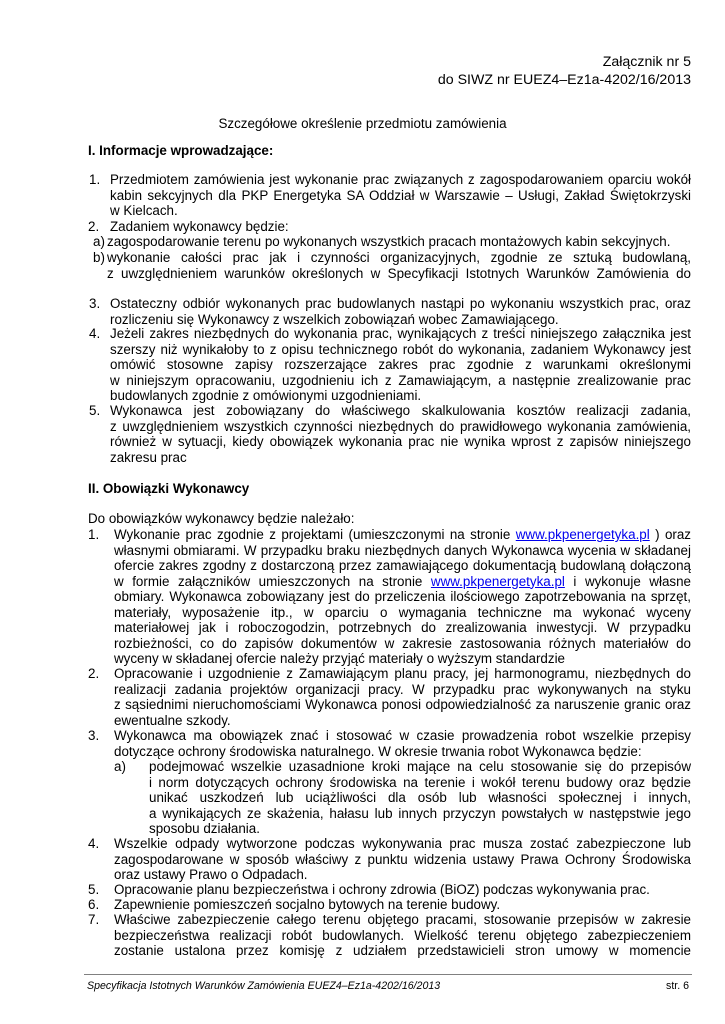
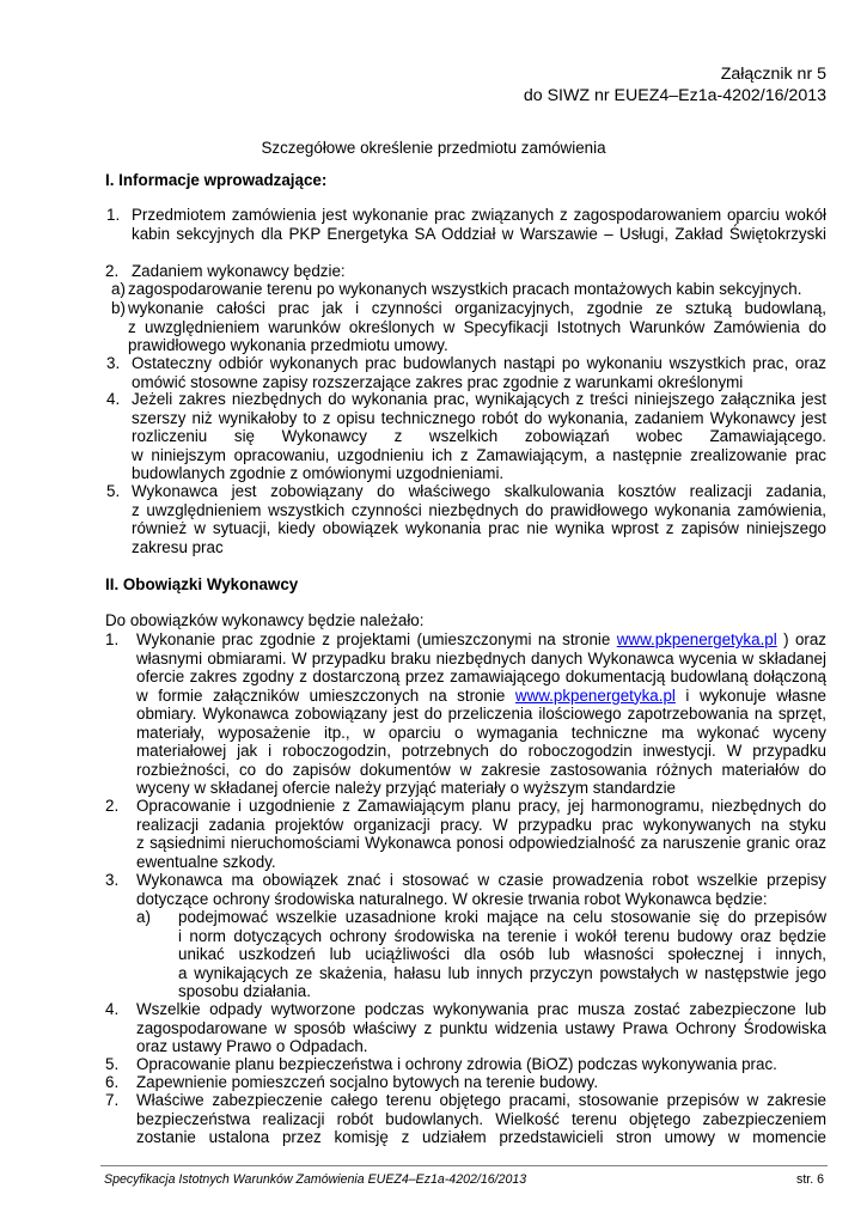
  Załącznik nr 5
  do SIWZ nr EUEZ4–Ez1a-4202/16/2013
  Szczegółowe określenie przedmiotu zamówienia
  I. Informacje wprowadzające:
  1.
  Przedmiotem zamówienia jest wykonanie prac związanych z zagospodarowaniem oparciu wokół
  kabin sekcyjnych dla PKP Energetyka SA Oddział w Warszawie – Usługi, Zakład Świętokrzyski
- w Kielcach.
  2.
  Zadaniem wykonawcy będzie:
  a)
  zagospodarowanie terenu po wykonanych wszystkich pracach montażowych kabin sekcyjnych.
  b)
  wykonanie całości prac jak i czynności organizacyjnych, zgodnie ze sztuką budowlaną,
  z uwzględnieniem warunków określonych w Specyfikacji Istotnych Warunków Zamówienia do
+ prawidłowego wykonania przedmiotu umowy.
  3.
  Ostateczny odbiór wykonanych prac budowlanych nastąpi po wykonaniu wszystkich prac, oraz
- rozliczeniu się Wykonawcy z wszelkich zobowiązań wobec Zamawiającego.
+ omówić stosowne zapisy rozszerzające zakres prac zgodnie z warunkami określonymi
  4.
  Jeżeli zakres niezbędnych do wykonania prac, wynikających z treści niniejszego załącznika jest
  szerszy niż wynikałoby to z opisu technicznego robót do wykonania, zadaniem Wykonawcy jest
- omówić stosowne zapisy rozszerzające zakres prac zgodnie z warunkami określonymi
+ rozliczeniu się Wykonawcy z wszelkich zobowiązań wobec Zamawiającego.
  w niniejszym opracowaniu, uzgodnieniu ich z Zamawiającym, a następnie zrealizowanie prac
  budowlanych zgodnie z omówionymi uzgodnieniami.
  5.
  Wykonawca jest zobowiązany do właściwego skalkulowania kosztów realizacji zadania,
  z uwzględnieniem wszystkich czynności niezbędnych do prawidłowego wykonania zamówienia,
  również w sytuacji, kiedy obowiązek wykonania prac nie wynika wprost z zapisów niniejszego
  zakresu prac
  II. Obowiązki Wykonawcy
  Do obowiązków wykonawcy będzie należało:
  1.
  Wykonanie prac zgodnie z projektami (umieszczonymi na stronie www.pkpenergetyka.pl ) oraz
  własnymi obmiarami. W przypadku braku niezbędnych danych Wykonawca wycenia w składanej
  ofercie zakres zgodny z dostarczoną przez zamawiającego dokumentacją budowlaną dołączoną
  w formie załączników umieszczonych na stronie www.pkpenergetyka.pl i wykonuje własne
  obmiary. Wykonawca zobowiązany jest do przeliczenia ilościowego zapotrzebowania na sprzęt,
  materiały, wyposażenie itp., w oparciu o wymagania techniczne ma wykonać wyceny
- materiałowej jak i roboczogodzin, potrzebnych do zrealizowania inwestycji. W przypadku
+ materiałowej jak i roboczogodzin, potrzebnych do roboczogodzin inwestycji. W przypadku
  rozbieżności, co do zapisów dokumentów w zakresie zastosowania różnych materiałów do
  wyceny w składanej ofercie należy przyjąć materiały o wyższym standardzie
  2.
  Opracowanie i uzgodnienie z Zamawiającym planu pracy, jej harmonogramu, niezbędnych do
  realizacji zadania projektów organizacji pracy. W przypadku prac wykonywanych na styku
  z sąsiednimi nieruchomościami Wykonawca ponosi odpowiedzialność za naruszenie granic oraz
  ewentualne szkody.
  3.
  Wykonawca ma obowiązek znać i stosować w czasie prowadzenia robot wszelkie przepisy
  dotyczące ochrony środowiska naturalnego. W okresie trwania robot Wykonawca będzie:
  a)
  podejmować wszelkie uzasadnione kroki mające na celu stosowanie się do przepisów
  i norm dotyczących ochrony środowiska na terenie i wokół terenu budowy oraz będzie
  unikać uszkodzeń lub uciążliwości dla osób lub własności społecznej i innych,
  a wynikających ze skażenia, hałasu lub innych przyczyn powstałych w następstwie jego
  sposobu działania.
  4.
  Wszelkie odpady wytworzone podczas wykonywania prac musza zostać zabezpieczone lub
  zagospodarowane w sposób właściwy z punktu widzenia ustawy Prawa Ochrony Środowiska
  oraz ustawy Prawo o Odpadach.
  5.
  Opracowanie planu bezpieczeństwa i ochrony zdrowia (BiOZ) podczas wykonywania prac.
  6.
  Zapewnienie pomieszczeń socjalno bytowych na terenie budowy.
  7.
  Właściwe zabezpieczenie całego terenu objętego pracami, stosowanie przepisów w zakresie
  bezpieczeństwa realizacji robót budowlanych. Wielkość terenu objętego zabezpieczeniem
  zostanie ustalona przez komisję z udziałem przedstawicieli stron umowy w momencie
  Specyfikacja Istotnych Warunków Zamówienia EUEZ4–Ez1a-4202/16/2013
  str. 6
